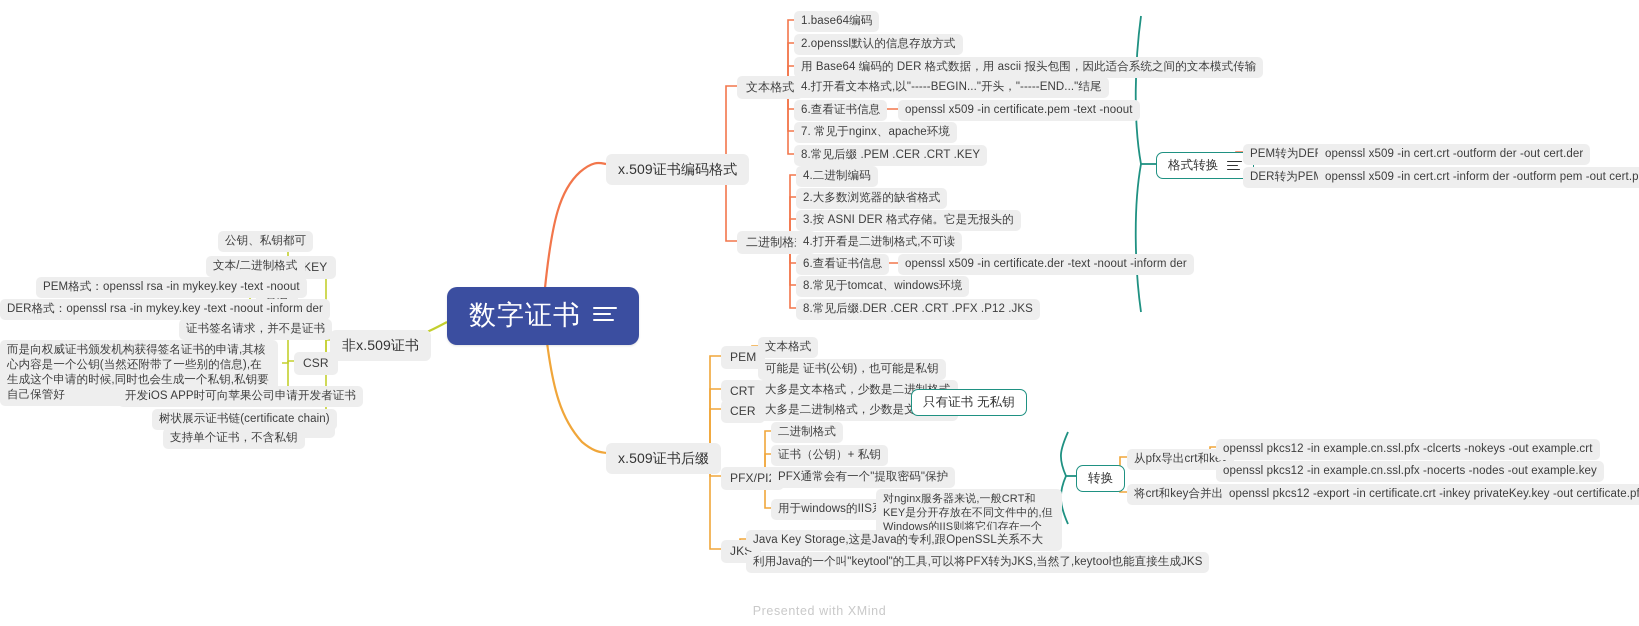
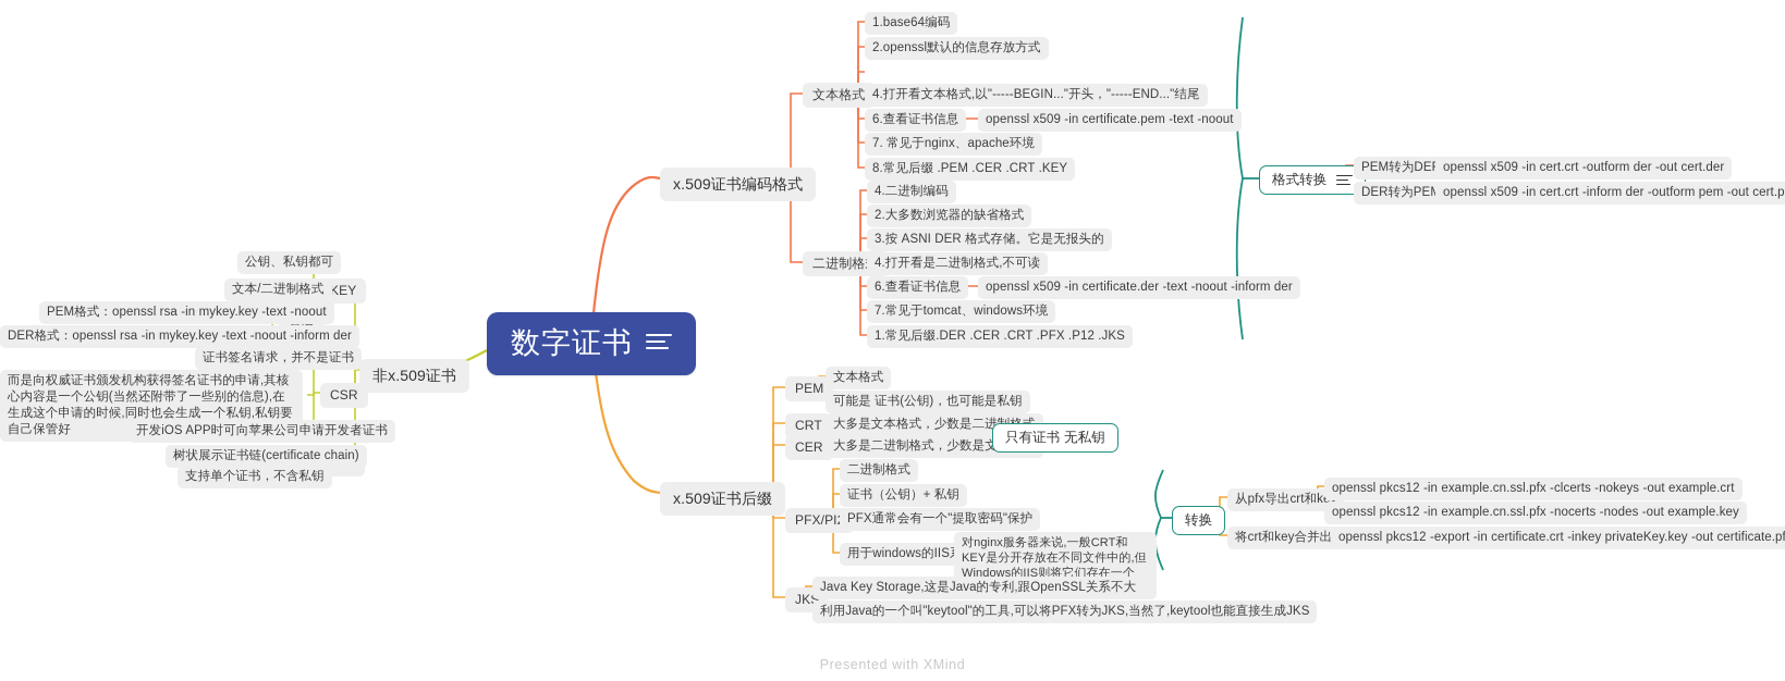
  数字证书
  x.509证书编码格式
  文本格式
  二进制格
  1.base64编码
  2.openssl默认的信息存放方式
- 用 Base64 编码的 DER 格式数据，用 ascii 报头包围，因此适合系统之间的文本模式传输
  4.打开看文本格式,以"-----BEGIN..."开头，"-----END..."结尾
  6.查看证书信息
  openssl x509 -in certificate.pem -text -noout
  7. 常见于nginx、apache环境
  8.常见后缀 .PEM .CER .CRT .KEY
  4.二进制编码
  2.大多数浏览器的缺省格式
  3.按 ASNI DER 格式存储。它是无报头的
  4.打开看是二进制格式,不可读
  6.查看证书信息
  openssl x509 -in certificate.der -text -noout -inform der
- 8.常见于tomcat、windows环境
+ 7.常见于tomcat、windows环境
- 8.常见后缀.DER .CER .CRT .PFX .P12 .JKS
+ 1.常见后缀.DER .CER .CRT .PFX .P12 .JKS
  格式转换
  PEM转为DE
  openssl x509 -in cert.crt -outform der -out cert.der
  DER转为PE
  openssl x509 -in cert.crt -inform der -outform pem -out cert.p
  非x.509证书
  KEY
  CSR
  公钥、私钥都可
  文本/二进制格式
  PEM格式：openssl rsa -in mykey.key -text -noout
  DER格式：openssl rsa -in mykey.key -text -noout -inform der
  证书签名请求，并不是证书
  而是向权威证书颁发机构获得签名证书的申请,其核心内容是一个公钥(当然还附带了一些别的信息),在生成这个申请的时候,同时也会生成一个私钥,私钥要自己保管好
  开发iOS APP时可向苹果公司申请开发者证书
  树状展示证书链(certificate chain)
  支持单个证书，不含私钥
  x.509证书后缀
  PEM
  CRT
  CER
  PFX/PI
  JKS
  文本格式
  可能是 证书(公钥)，也可能是私钥
  大多是文本格式，少数是二进
  大多是二进制格式，少数是文
  只有证书 无私钥
  二进制格式
  证书（公钥）+ 私钥
  PFX通常会有一个"提取密码"保护
  用于windows的IIS
  对nginx服务器来说,一般CRT和KEY是分开存放在不同文件中的,但Windows的IIS则将它们存在一个
  Java Key Storage,这是Java的专利,跟OpenSSL关系不大
  利用Java的一个叫"keytool"的工具,可以将PFX转为JKS,当然了,keytool也能直接生成JKS
  转换
  从pfx导出crt和k
  openssl pkcs12 -in example.cn.ssl.pfx -clcerts -nokeys -out example.crt
  openssl pkcs12 -in example.cn.ssl.pfx -nocerts -nodes -out example.key
  将crt和key合并出
  openssl pkcs12 -export -in certificate.crt -inkey privateKey.key -out certificate.pf
  Presented with XMind
